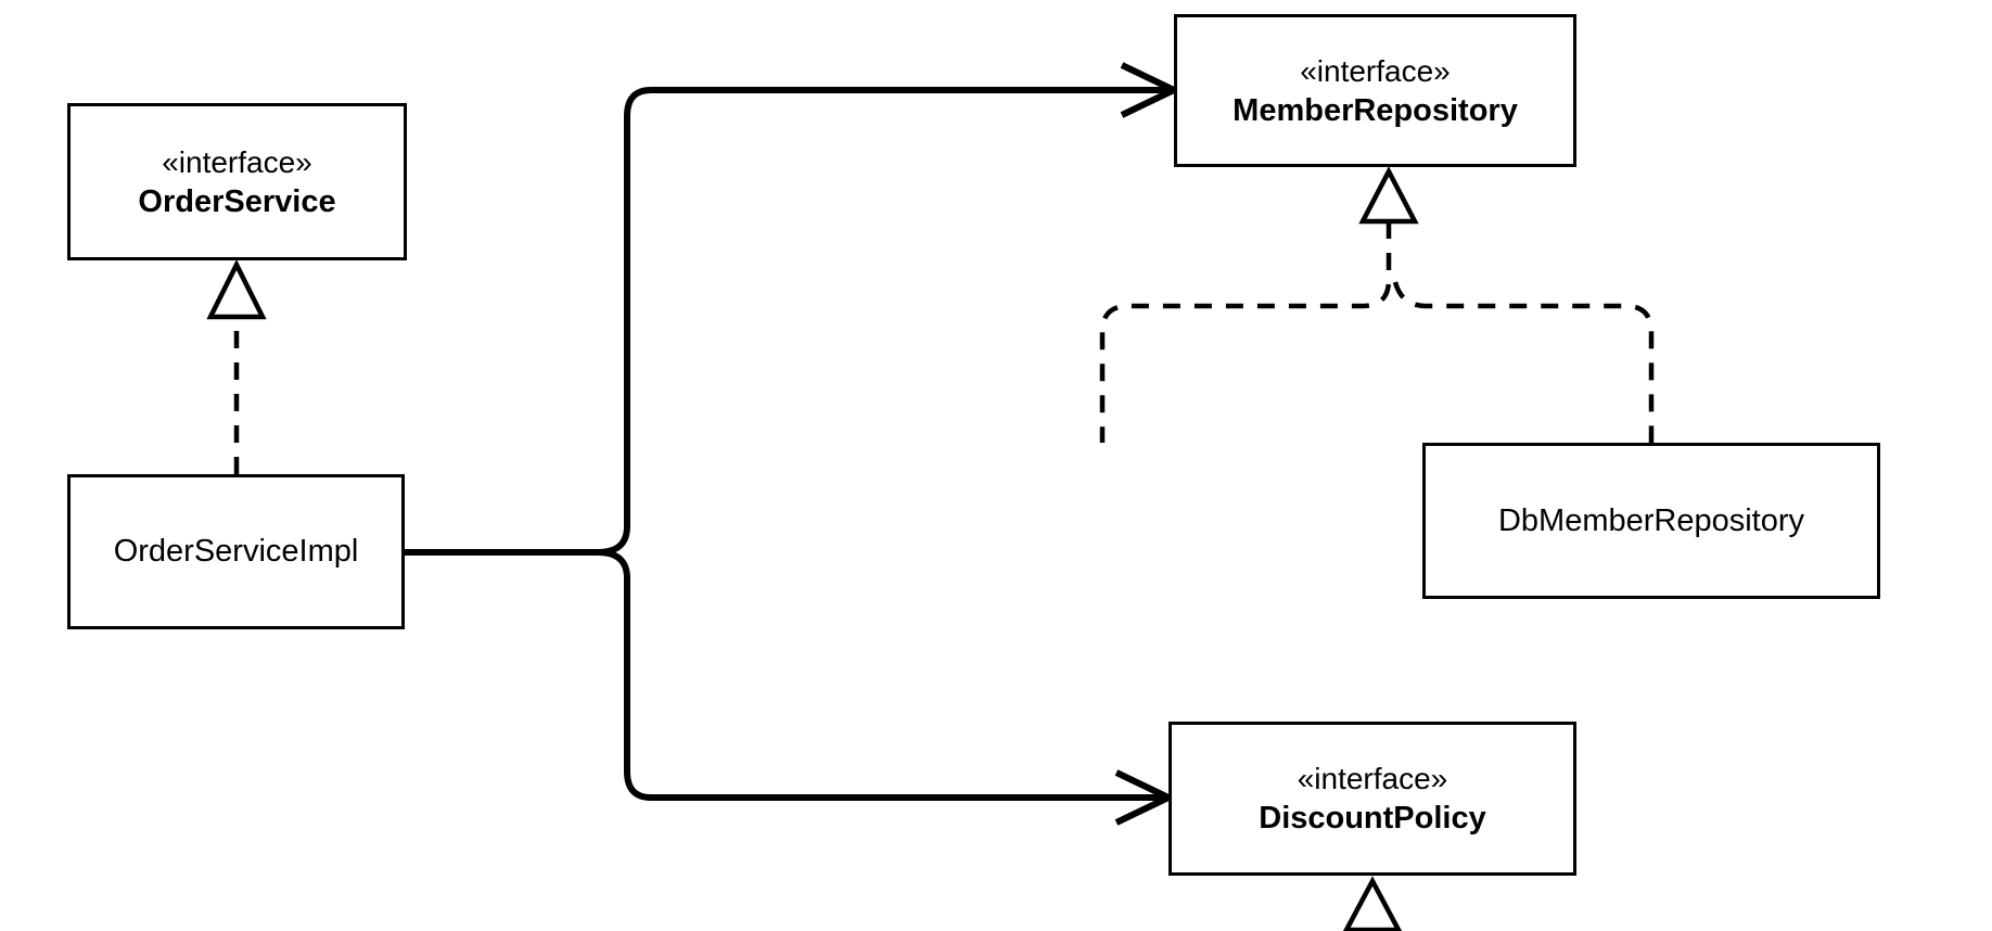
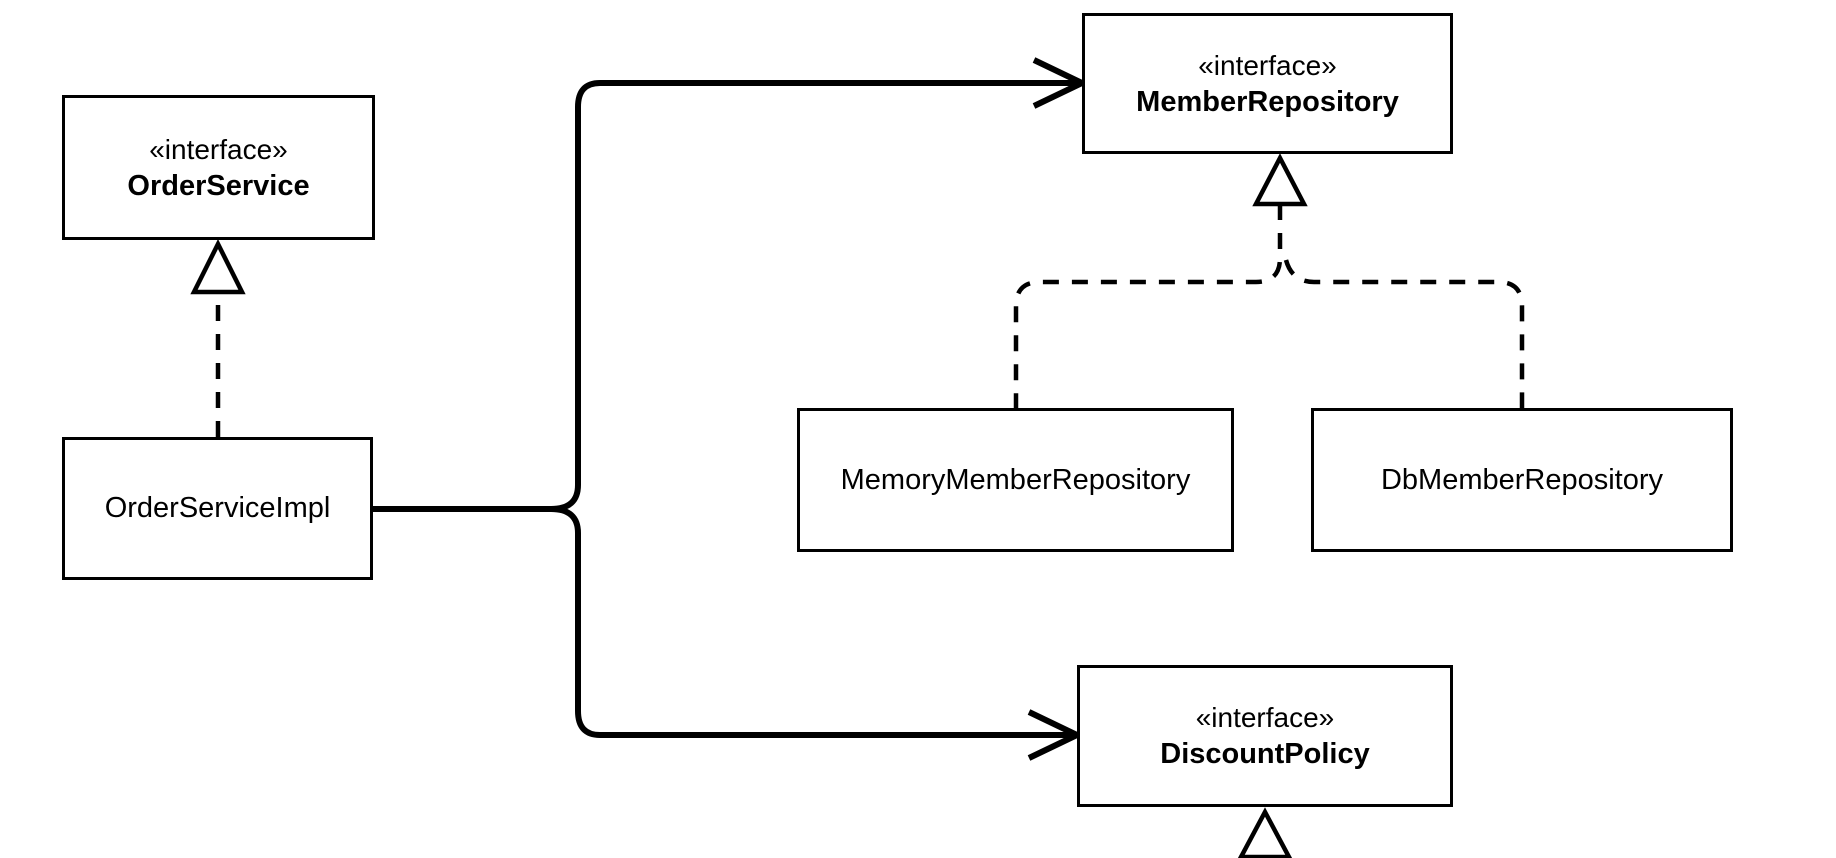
  «interface»
  OrderService
  OrderServiceImpl
  «interface»
  MemberRepository
+ MemoryMemberRepository
  DbMemberRepository
  «interface»
  DiscountPolicy
